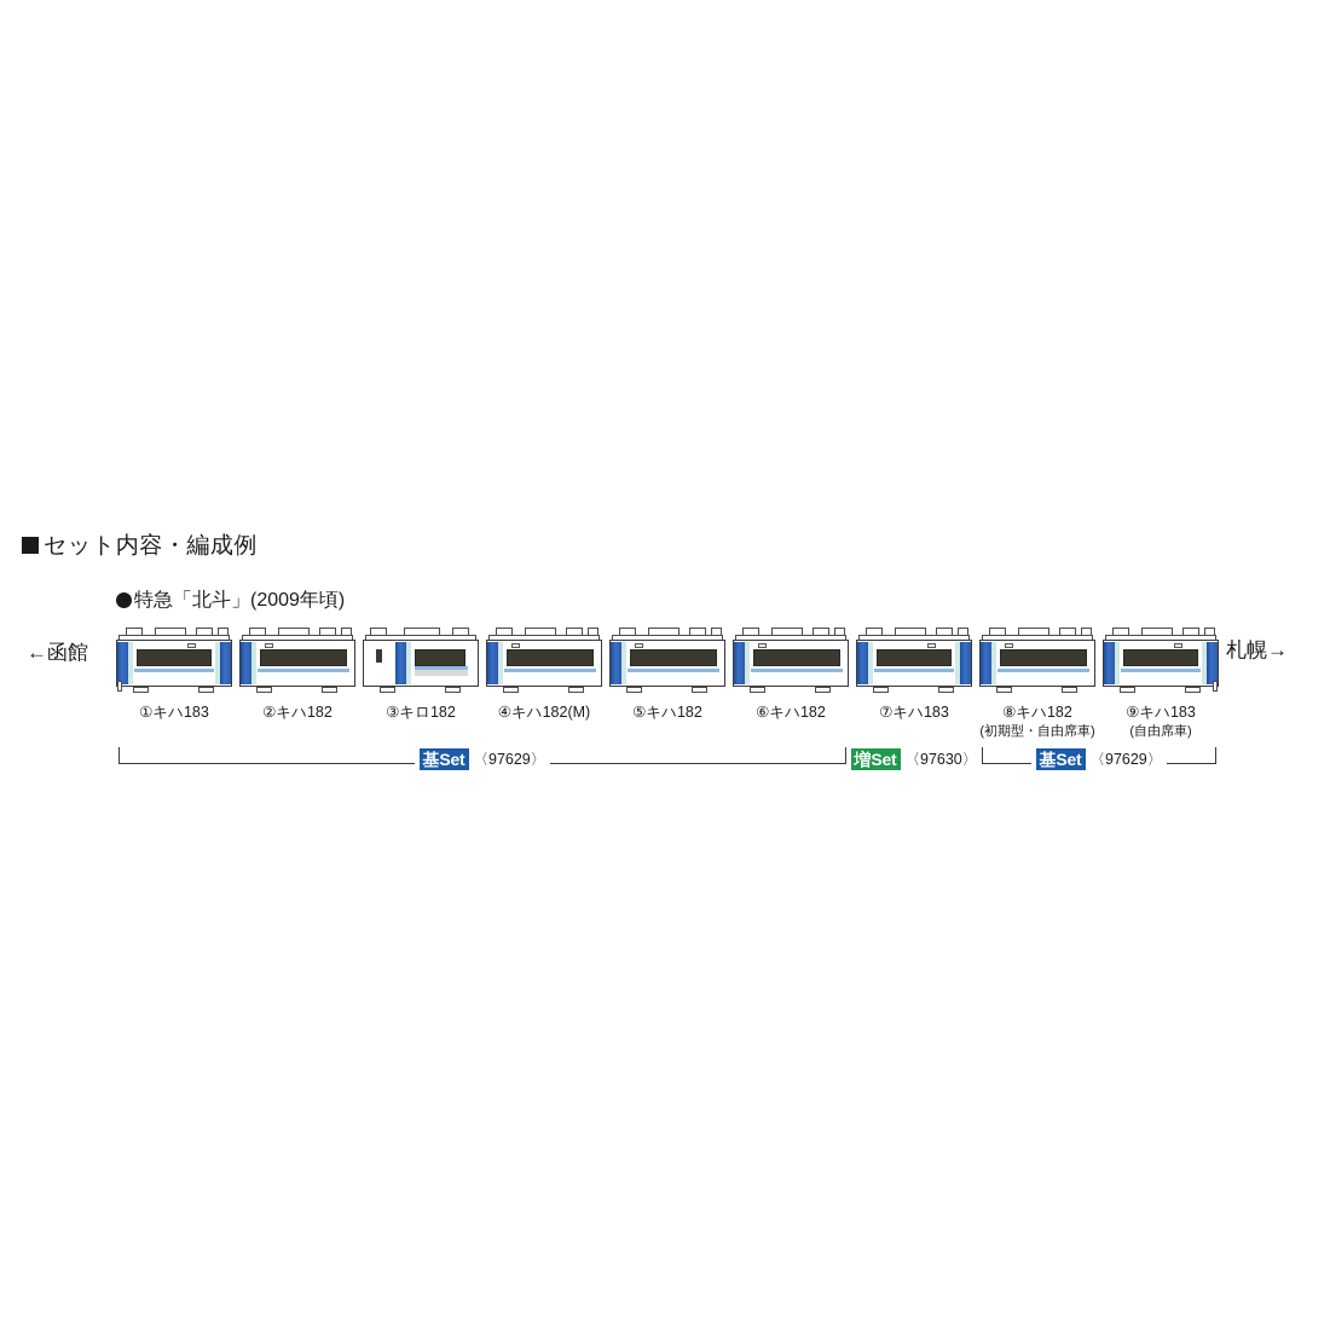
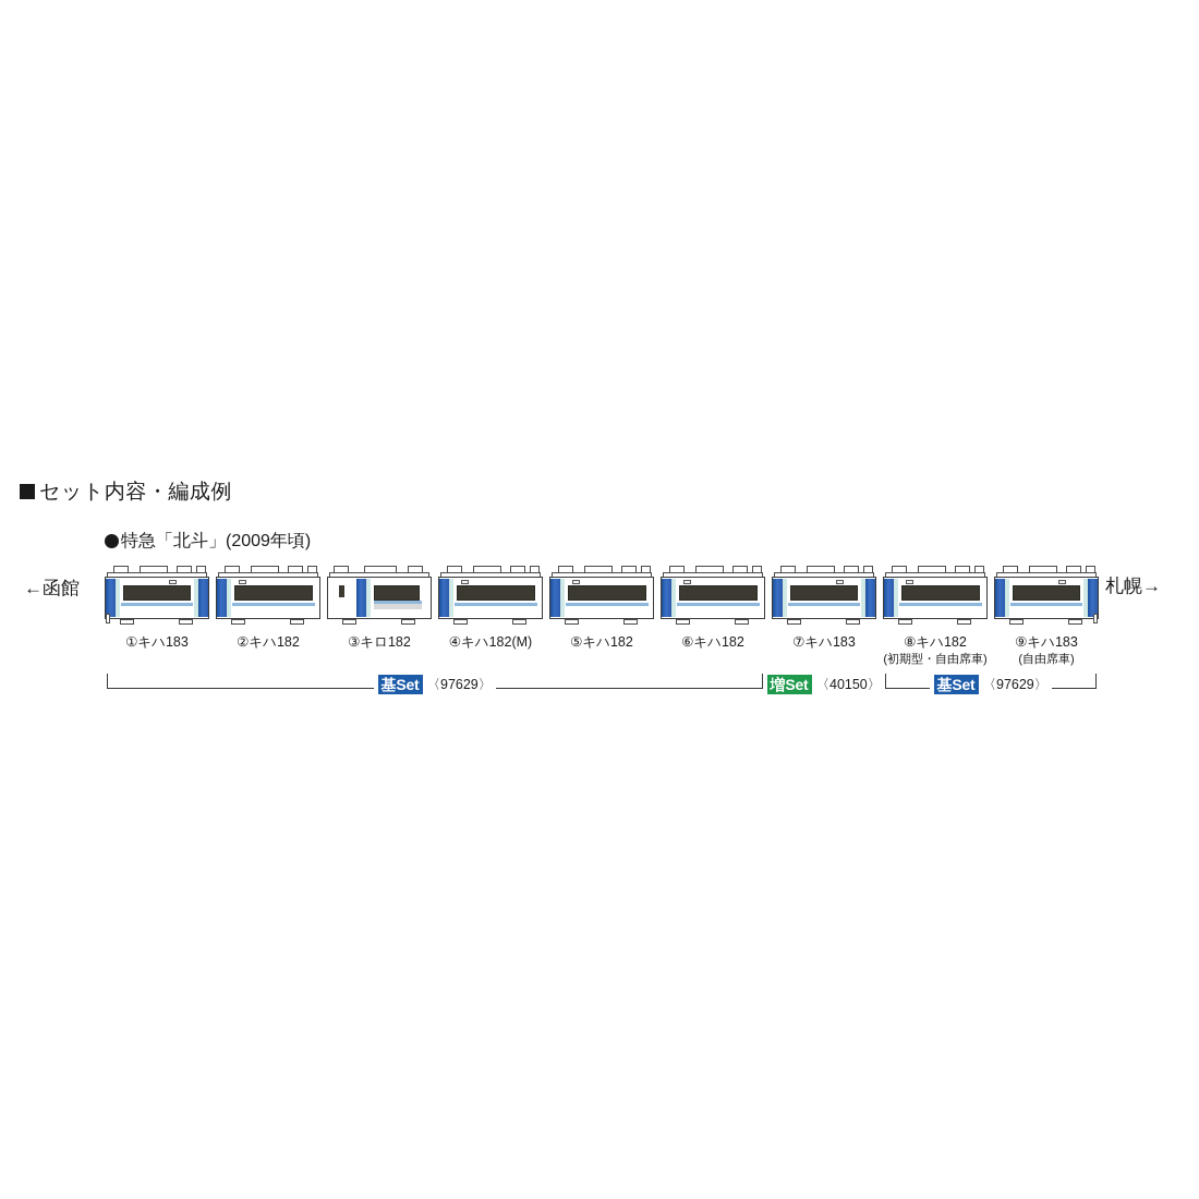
  セット内容・編成例
  特急「北斗」(2009年頃)
  ←函館
  札幌→
  ①キハ183
  ②キハ182
  ③キロ182
  ④キハ182(M)
  ⑤キハ182
  ⑥キハ182
  ⑦キハ183
  ⑧キハ182
  (初期型・自由席車)
  ⑨キハ183
  (自由席車)
  基Set
  〈97629〉
  増Set
- 〈97630〉
+ 〈40150〉
  基Set
  〈97629〉
